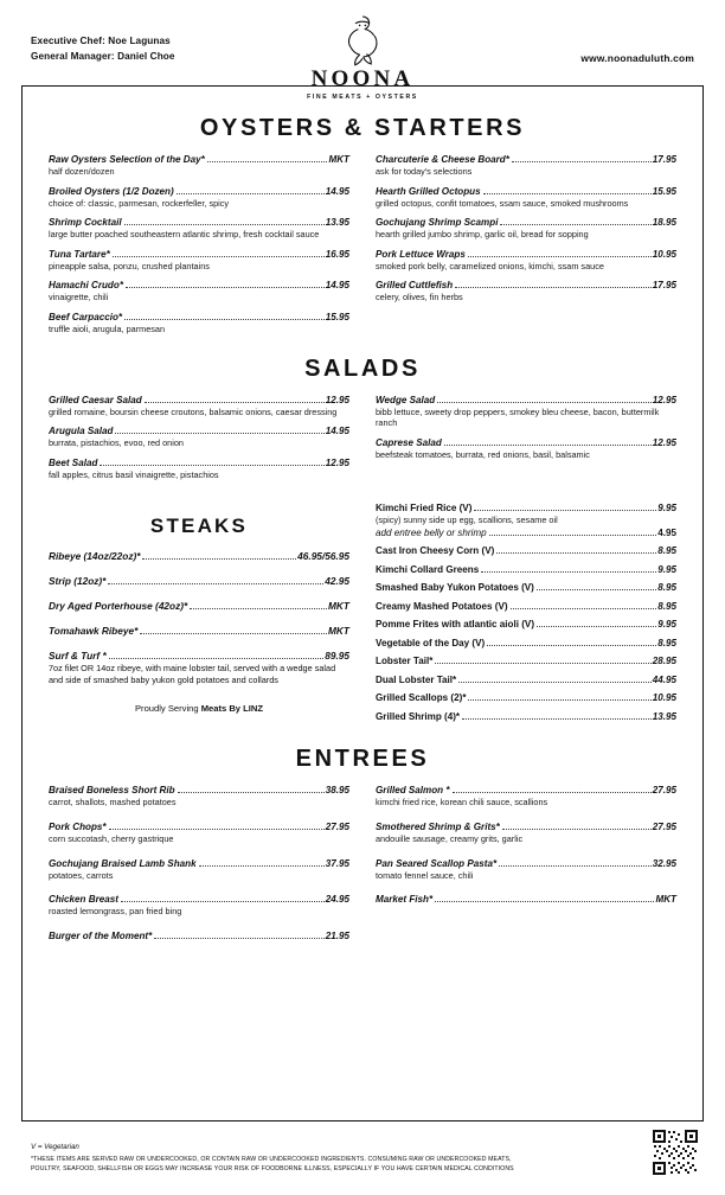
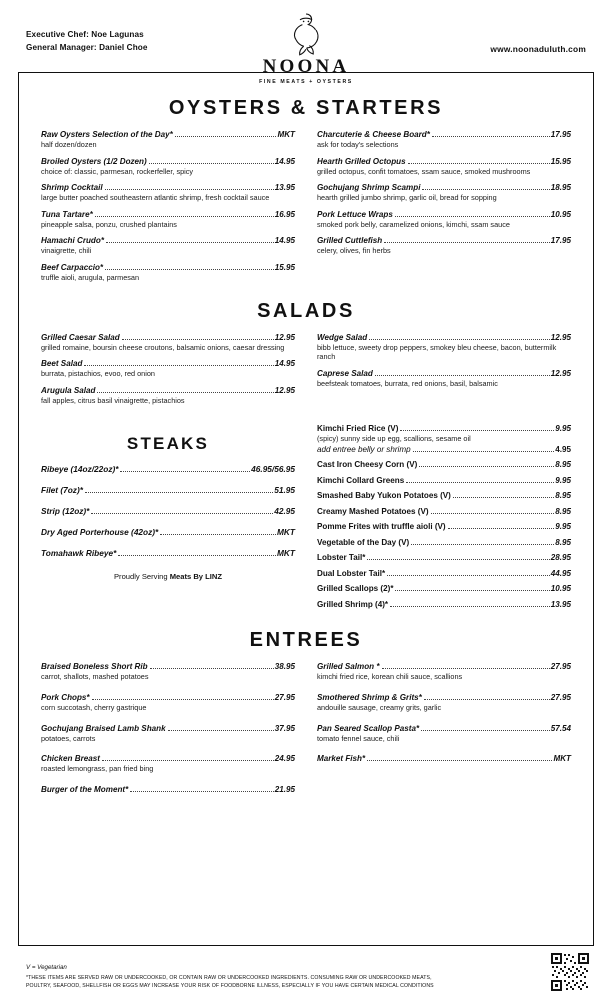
  Executive Chef: Noe Lagunas
  General Manager: Daniel Choe
  NOONA
  www.noonaduluth.com
  OYSTERS & STARTERS
  Raw Oysters Selection of the Day*
  MKT
  half dozen/dozen
  Broiled Oysters (1/2 Dozen)
  14.95
  choice of: classic, parmesan, rockerfeller, spicy
  Shrimp Cocktail
  13.95
  large butter poached southeastern atlantic shrimp, fresh cocktail sauce
  Tuna Tartare*
  16.95
  pineapple salsa, ponzu, crushed plantains
  Hamachi Crudo*
  14.95
  vinaigrette, chili
  Beef Carpaccio*
  15.95
  truffle aioli, arugula, parmesan
  Charcuterie & Cheese Board*
  17.95
  ask for today's selections
  Hearth Grilled Octopus
  15.95
  grilled octopus, confit tomatoes, ssam sauce, smoked mushrooms
  Gochujang Shrimp Scampi
  18.95
  hearth grilled jumbo shrimp, garlic oil, bread for sopping
  Pork Lettuce Wraps
  10.95
  smoked pork belly, caramelized onions, kimchi, ssam sauce
  Grilled Cuttlefish
  17.95
  celery, olives, fin herbs
  SALADS
  Grilled Caesar Salad
  12.95
  grilled romaine, boursin cheese croutons, balsamic onions, caesar dressing
- Arugula Salad
+ Beet Salad
  14.95
  burrata, pistachios, evoo, red onion
- Beet Salad
+ Arugula Salad
  12.95
  fall apples, citrus basil vinaigrette, pistachios
  Wedge Salad
  12.95
  bibb lettuce, sweety drop peppers, smokey bleu cheese, bacon, buttermilk ranch
  Caprese Salad
  12.95
  beefsteak tomatoes, burrata, red onions, basil, balsamic
  STEAKS
  Ribeye (14oz/22oz)*
  46.95/56.95
+ Filet (7oz)*
+ 51.95
  Strip (12oz)*
  42.95
  Dry Aged Porterhouse (42oz)*
  MKT
  Tomahawk Ribeye*
  MKT
- Surf & Turf *
- 89.95
- 7oz filet OR 14oz ribeye, with maine lobster tail, served with a wedge salad and side of smashed baby yukon gold potatoes and collards
  Proudly Serving Meats By LINZ
  Kimchi Fried Rice (V)
  9.95
  (spicy) sunny side up egg, scallions, sesame oil
  add entree belly or shrimp
  4.95
  Cast Iron Cheesy Corn (V)
  8.95
  Kimchi Collard Greens
  9.95
  Smashed Baby Yukon Potatoes (V)
  8.95
  Creamy Mashed Potatoes (V)
  8.95
- Pomme Frites with atlantic aioli (V)
+ Pomme Frites with truffle aioli (V)
  9.95
  Vegetable of the Day (V)
  8.95
  Lobster Tail*
  28.95
  Dual Lobster Tail*
  44.95
  Grilled Scallops (2)*
  10.95
  Grilled Shrimp (4)*
  13.95
  ENTREES
  Braised Boneless Short Rib
  38.95
  carrot, shallots, mashed potatoes
  Pork Chops*
  27.95
  corn succotash, cherry gastrique
  Gochujang Braised Lamb Shank
  37.95
  potatoes, carrots
  Chicken Breast
  24.95
  roasted lemongrass, pan fried bing
  Burger of the Moment*
  21.95
  Grilled Salmon *
  27.95
  kimchi fried rice, korean chili sauce, scallions
  Smothered Shrimp & Grits*
  27.95
  andouille sausage, creamy grits, garlic
  Pan Seared Scallop Pasta*
- 32.95
+ 57.54
  tomato fennel sauce, chili
  Market Fish*
  MKT
